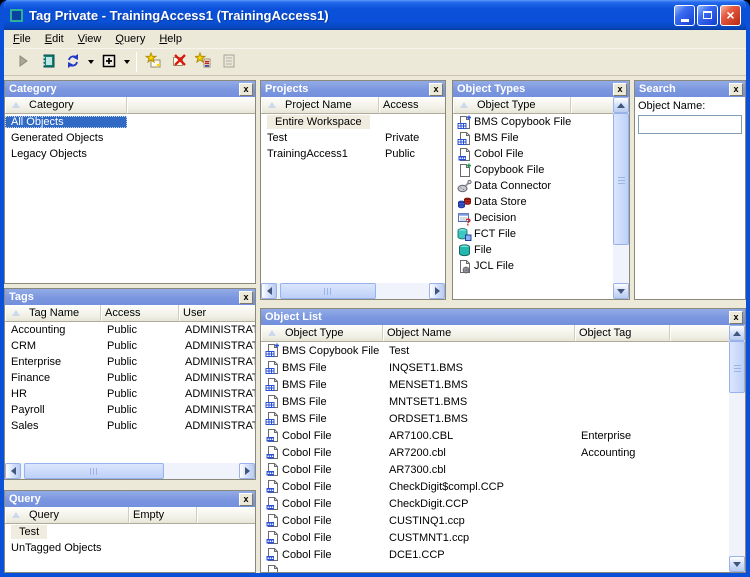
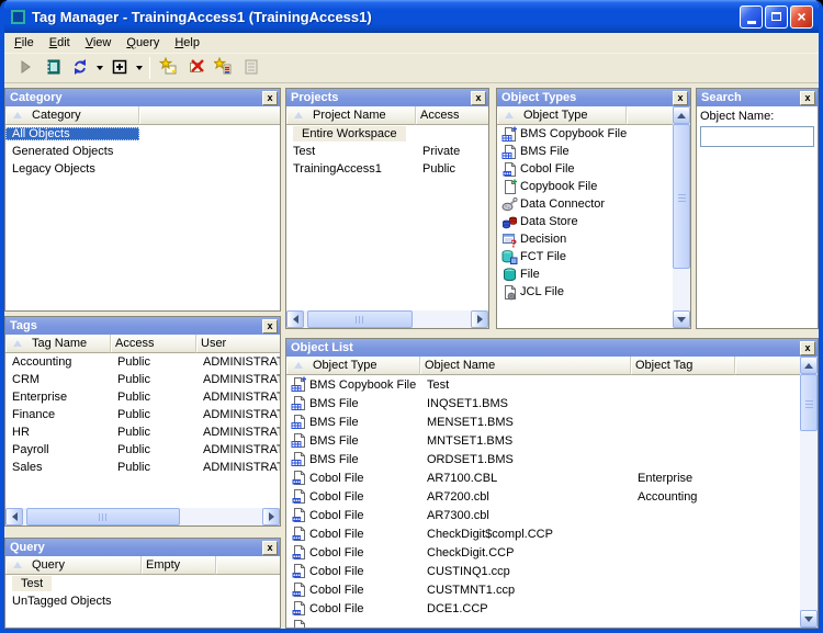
- Tag Private - TrainingAccess1 (TrainingAccess1)
+ Tag Manager - TrainingAccess1 (TrainingAccess1)
  ×
  File
  Edit
  View
  Query
  Help
  Category
  x
  Category
  All Objects
  Generated Objects
  Legacy Objects
  Projects
  x
  Project Name
  Access
  Entire Workspace
  Test
  Private
  TrainingAccess1
  Public
  Object Types
  x
  Object Type
  BMS Copybook File
  BMS File
  Cobol File
  Copybook File
  Data Connector
  Data Store
  ?
  Decision
  FCT File
  File
  JCL File
  Search
  x
  Object Name:
  Tags
  x
  Tag Name
  Access
  User
  Accounting
  Public
  ADMINISTRA
  CRM
  Public
  ADMINISTRA
  Enterprise
  Public
  ADMINISTRA
  Finance
  Public
  ADMINISTRA
  HR
  Public
  ADMINISTRA
  Payroll
  Public
  ADMINISTRA
  Sales
  Public
  ADMINISTRA
  Query
  x
  Query
  Empty
  Test
  UnTagged Objects
  Object List
  x
  Object Type
  Object Name
  Object Tag
  BMS Copybook File
  Test
  BMS File
  INQSET1.BMS
  BMS File
  MENSET1.BMS
  BMS File
  MNTSET1.BMS
  BMS File
  ORDSET1.BMS
  Cobol File
  AR7100.CBL
  Enterprise
  Cobol File
  AR7200.cbl
  Accounting
  Cobol File
  AR7300.cbl
  Cobol File
  CheckDigit$compl.CCP
  Cobol File
  CheckDigit.CCP
  Cobol File
  CUSTINQ1.ccp
  Cobol File
  CUSTMNT1.ccp
  Cobol File
  DCE1.CCP
